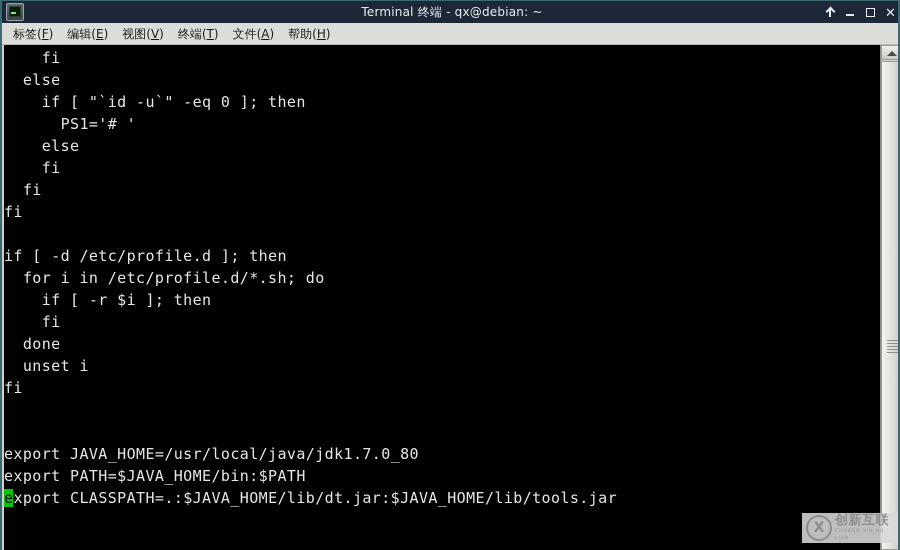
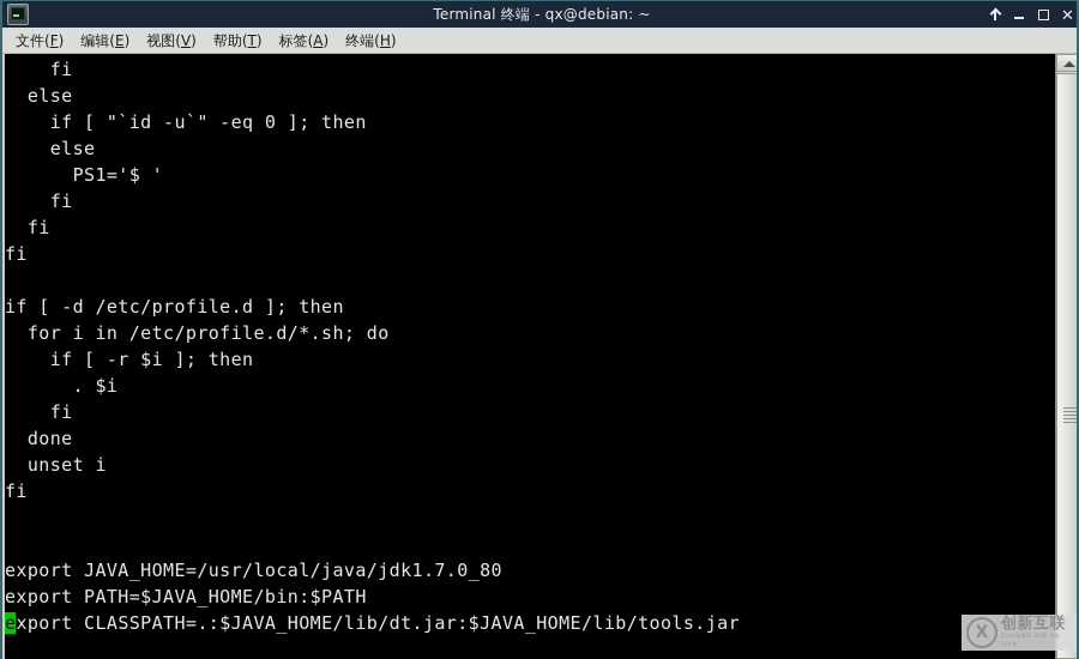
  Terminal 终端 - qx@debian: ~
  ✕
- 标签(F)
+ 文件(F)
  编辑(E)
  视图(V)
- 终端(T)
+ 帮助(T)
- 文件(A)
+ 标签(A)
- 帮助(H)
+ 终端(H)
  fi
  else
  if [ "`id -u`" -eq 0 ]; then
- PS1='# '
  else
+ PS1='$ '
  fi
  fi
  fi
  if [ -d /etc/profile.d ]; then
  for i in /etc/profile.d/*.sh; do
  if [ -r $i ]; then
+ . $i
  fi
  done
  unset i
  fi
  export JAVA_HOME=/usr/local/java/jdk1.7.0_80
  export PATH=$JAVA_HOME/bin:$PATH
  export CLASSPATH=.:$JAVA_HOME/lib/dt.jar:$JAVA_HOME/lib/tools.jar
  创新互联
